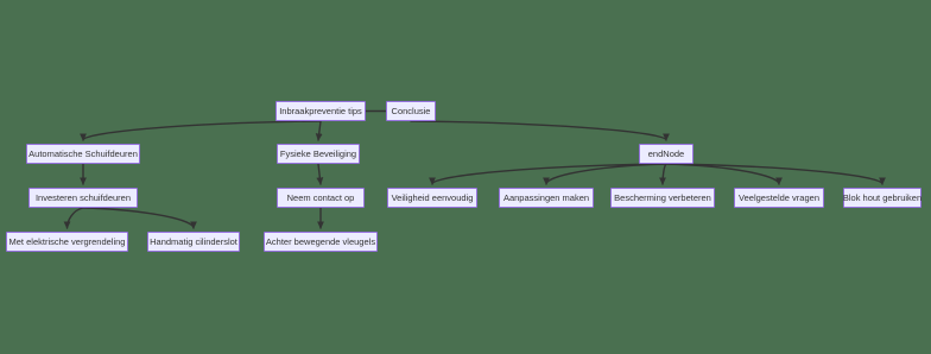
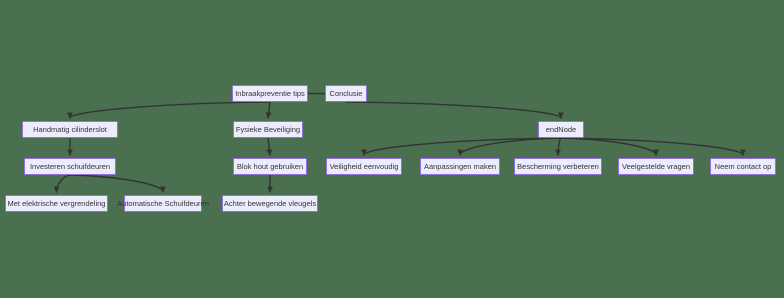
  Inbraakpreventie tips
  Conclusie
- Automatische Schuifdeuren
+ Handmatig cilinderslot
  Fysieke Beveiliging
  endNode
  Investeren schuifdeuren
- Neem contact op
+ Blok hout gebruiken
  Veiligheid eenvoudig
  Aanpassingen maken
  Bescherming verbeteren
  Veelgestelde vragen
- Blok hout gebruiken
+ Neem contact op
  Met elektrische vergrendeling
- Handmatig cilinderslot
+ Automatische Schuifdeuren
  Achter bewegende vleugels
